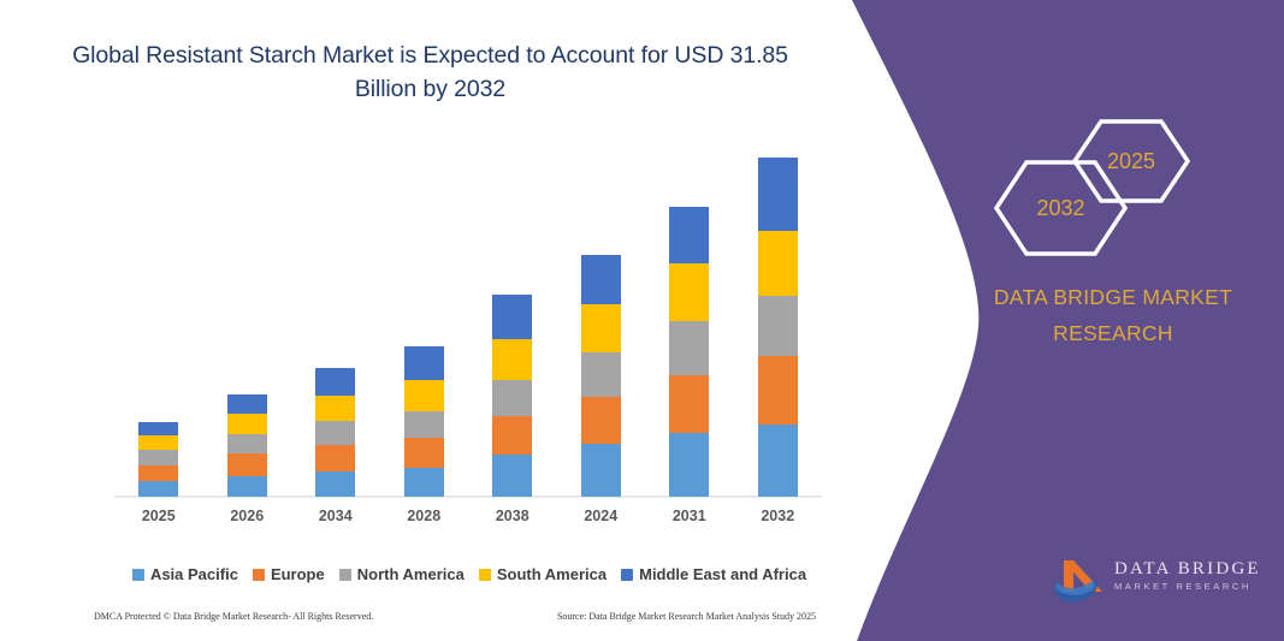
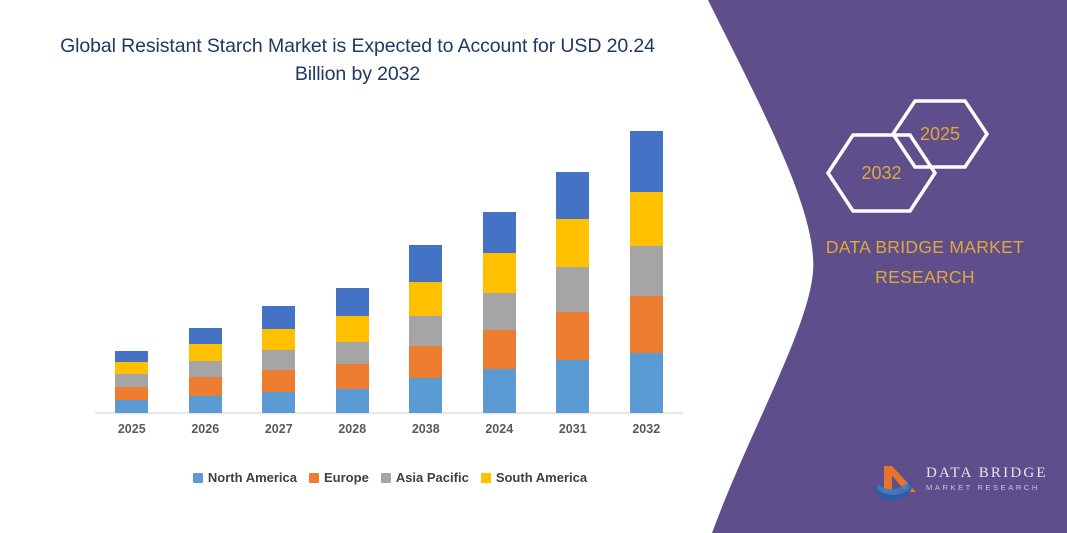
- Global Resistant Starch Market is Expected to Account for USD 31.85 Billion by 2032
+ Global Resistant Starch Market is Expected to Account for USD 20.24 Billion by 2032
  2025
  2026
- 2034
+ 2027
  2028
  2038
  2024
  2031
  2032
- Asia Pacific
+ North America
  Europe
- North America
+ Asia Pacific
  South America
- Middle East and Africa
- DMCA Protected © Data Bridge Market Research- All Rights Reserved.
- Source: Data Bridge Market Research Market Analysis Study 2025
  2032
  2025
  DATA BRIDGE MARKET RESEARCH
  DATA BRIDGE
  MARKET RESEARCH
